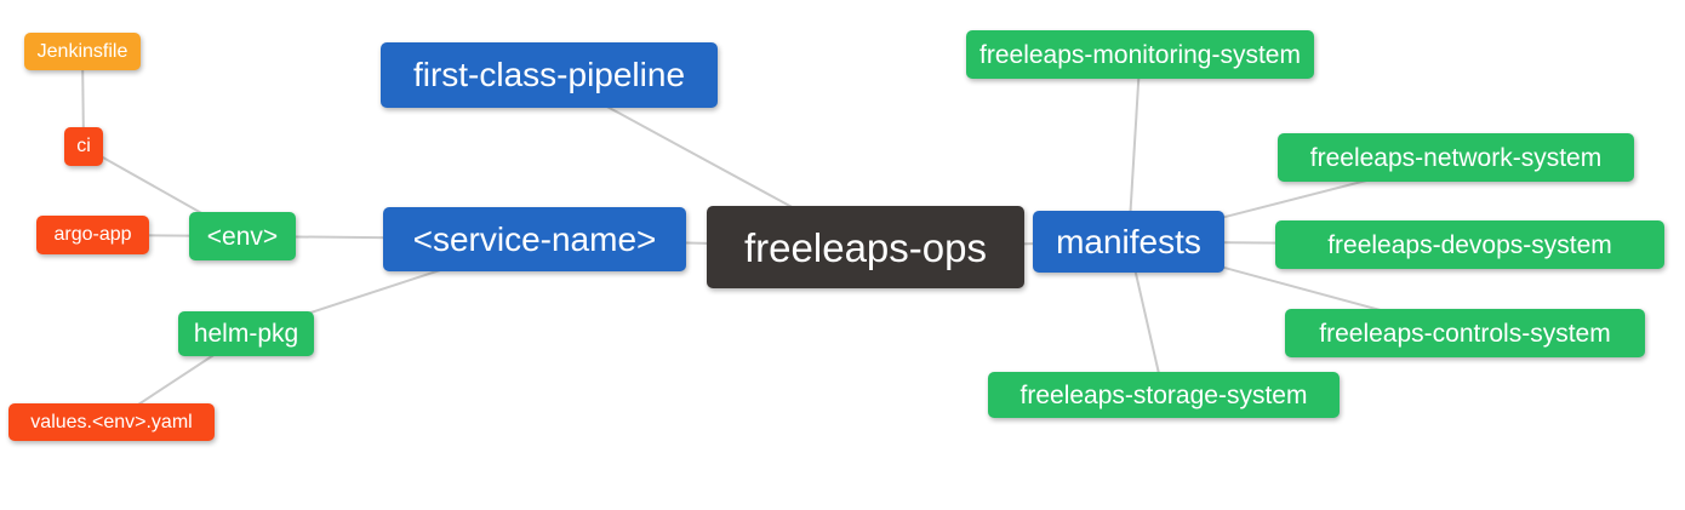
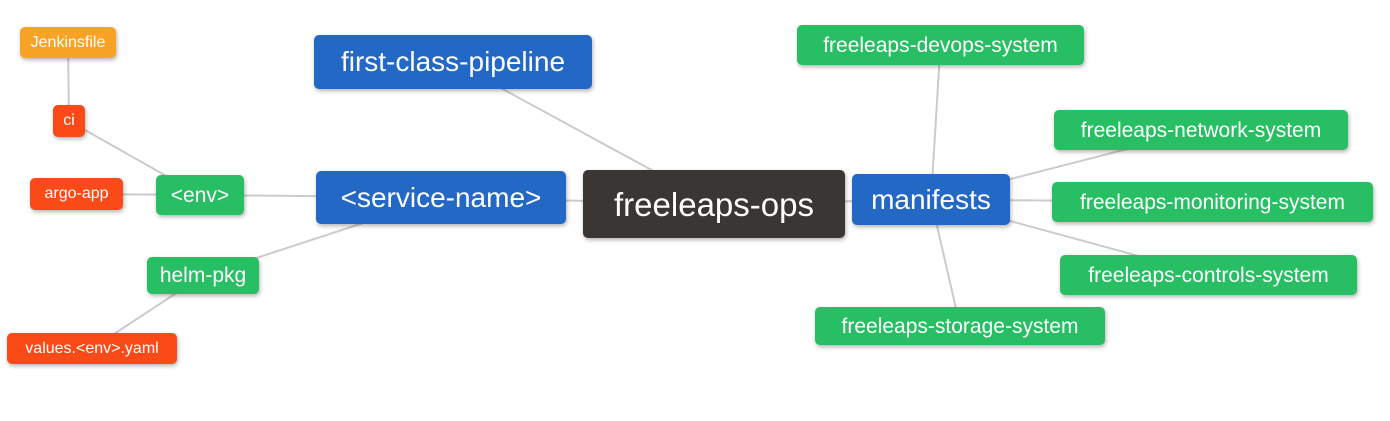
  Jenkinsfile
  ci
  argo-app
  <env>
  helm-pkg
  values.<env>.yaml
  first-class-pipeline
  <service-name>
  freeleaps-ops
  manifests
- freeleaps-monitoring-system
+ freeleaps-devops-system
  freeleaps-network-system
- freeleaps-devops-system
+ freeleaps-monitoring-system
  freeleaps-controls-system
  freeleaps-storage-system
